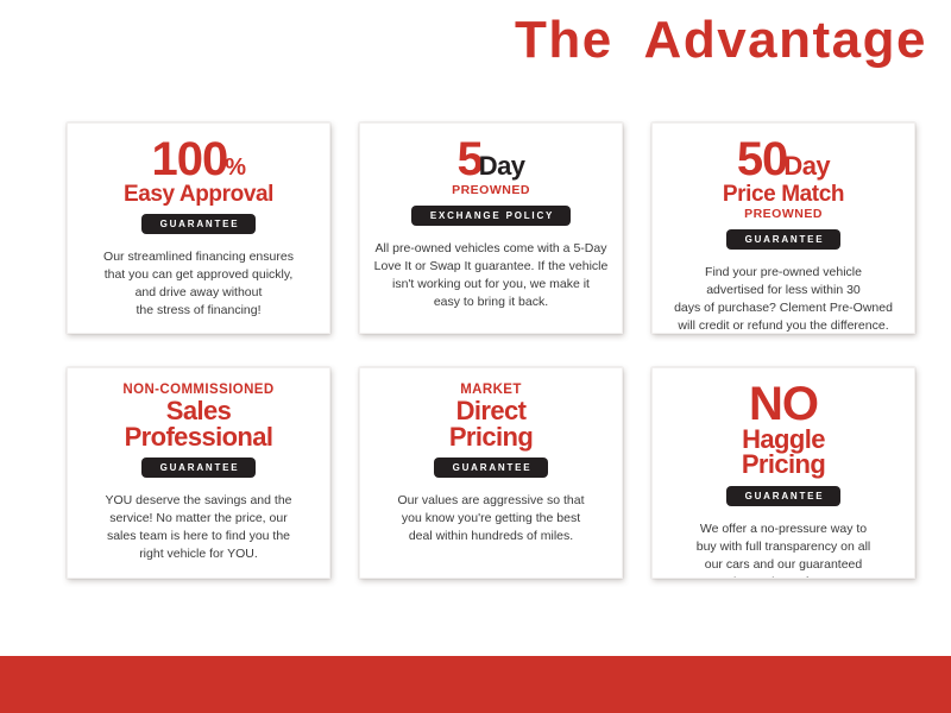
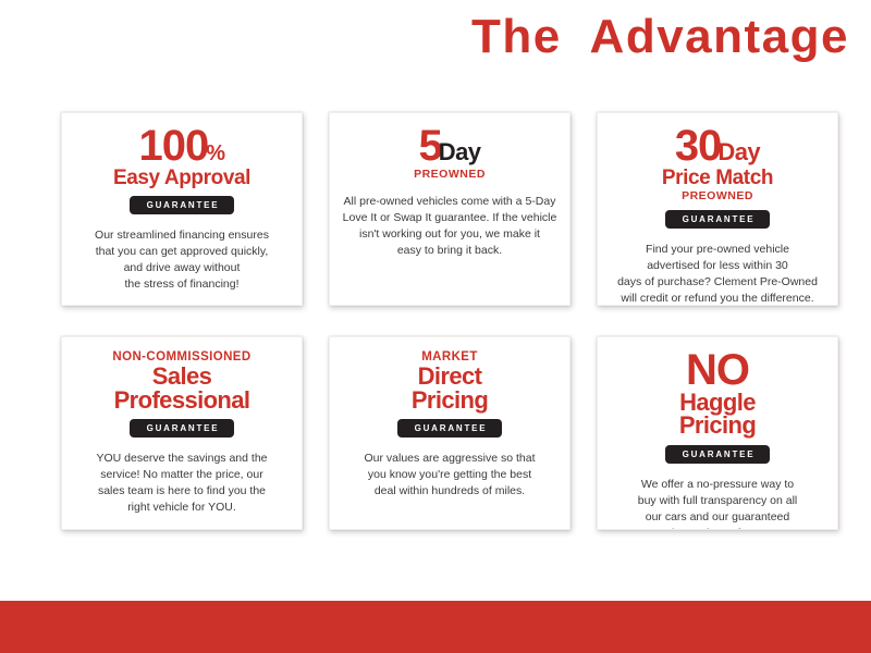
  The Advantage
  100
  %
  Easy Approval
  GUARANTEE
  Our streamlined financing ensures
  that you can get approved quickly,
  and drive away without
  the stress of financing!
  5
  Day
  PREOWNED
- EXCHANGE POLICY
  All pre-owned vehicles come with a 5-Day
  Love It or Swap It guarantee. If the vehicle
  isn't working out for you, we make it
  easy to bring it back.
- 50
+ 30
  Day
  Price Match
  PREOWNED
  GUARANTEE
  Find your pre-owned vehicle
  advertised for less within 30
  days of purchase? Clement Pre-Owned
  will credit or refund you the difference.
  NON-COMMISSIONED
  Sales
  Professional
  GUARANTEE
  YOU deserve the savings and the
  service! No matter the price, our
  sales team is here to find you the
  right vehicle for YOU.
  MARKET
  Direct
  Pricing
  GUARANTEE
  Our values are aggressive so that
  you know you're getting the best
  deal within hundreds of miles.
  NO
  Haggle
  Pricing
  GUARANTEE
  We offer a no-pressure way to
  buy with full transparency on all
  our cars and our guaranteed
